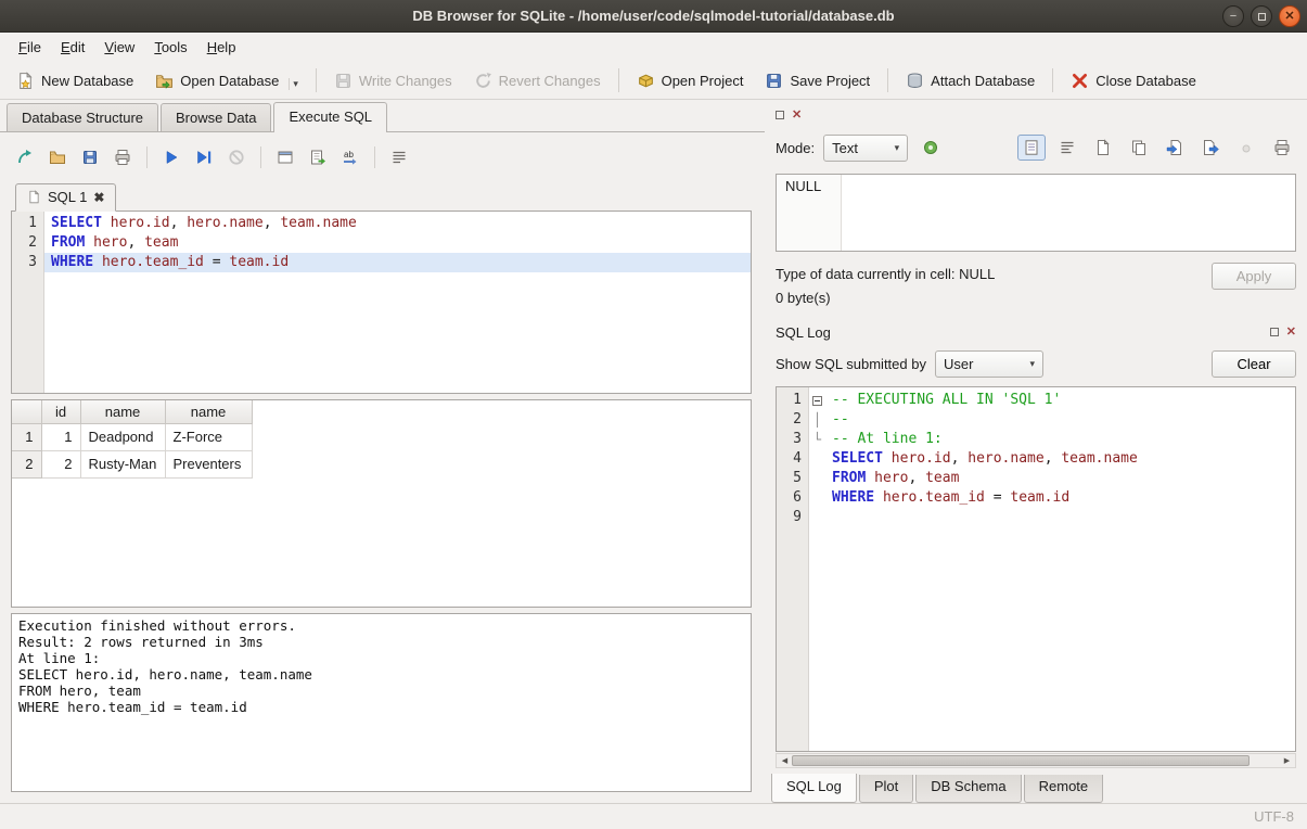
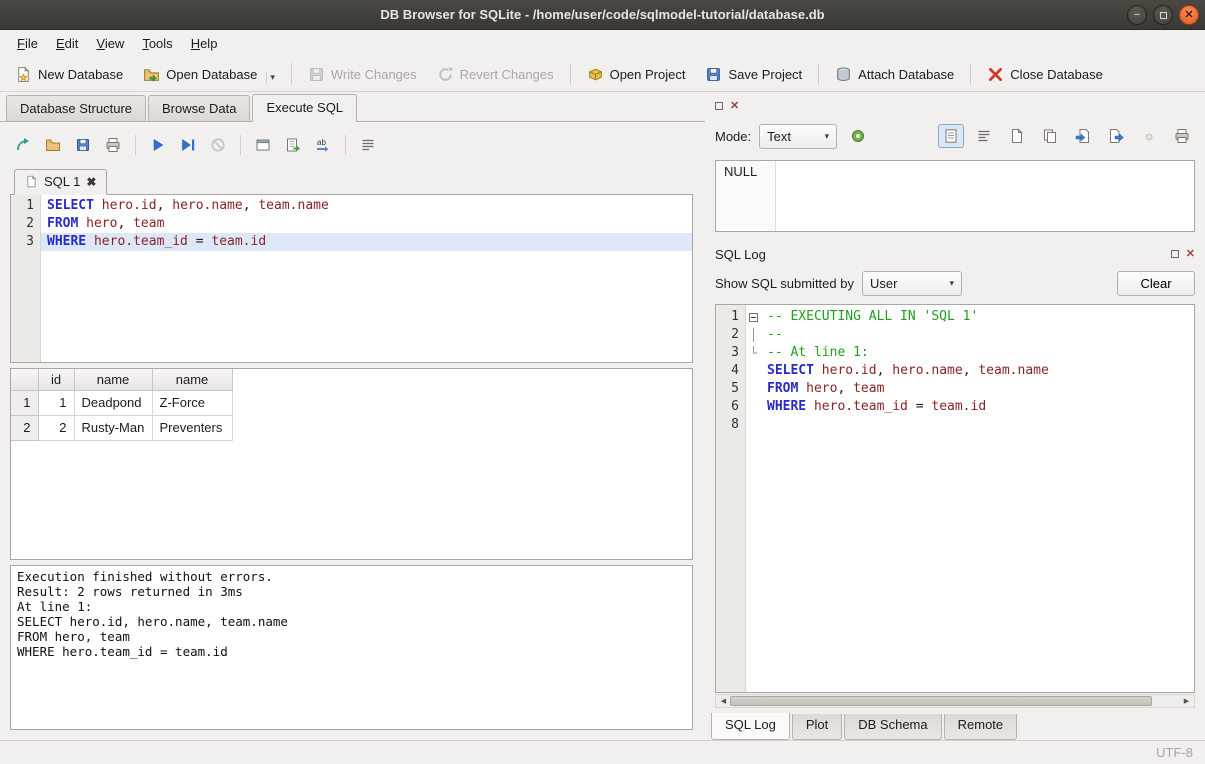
  DB Browser for SQLite - /home/user/code/sqlmodel-tutorial/database.db
  −
  ✕
  File
  Edit
  View
  Tools
  Help
  New Database
  Open Database
  ▾
  Write Changes
  Revert Changes
  Open Project
  Save Project
  Attach Database
  Close Database
  Database Structure
  Browse Data
  Execute SQL
  ab
  SQL 1
  ✖
  1
  SELECT hero.id, hero.name, team.name
  2
  FROM hero, team
  3
  WHERE hero.team_id = team.id
  	id	name	name
  1	1	Deadpond	Z-Force
  2	2	Rusty-Man	Preventers
  Execution finished without errors.
  Result: 2 rows returned in 3ms
  At line 1:
  SELECT hero.id, hero.name, team.name
  FROM hero, team
  WHERE hero.team_id = team.id
  ✕
  Mode:
  Text
  ▾
  NULL
- Type of data currently in cell: NULL
- 0 byte(s)
- Apply
  SQL Log
  ✕
  Show SQL submitted by
  User
  ▾
  Clear
  1
  -- EXECUTING ALL IN 'SQL 1'
  2
  │
  --
  3
  └
  -- At line 1:
  4
  SELECT hero.id, hero.name, team.name
  5
  FROM hero, team
  6
  WHERE hero.team_id = team.id
- 9
+ 8
  SQL Log
  Plot
  DB Schema
  Remote
  UTF-8
